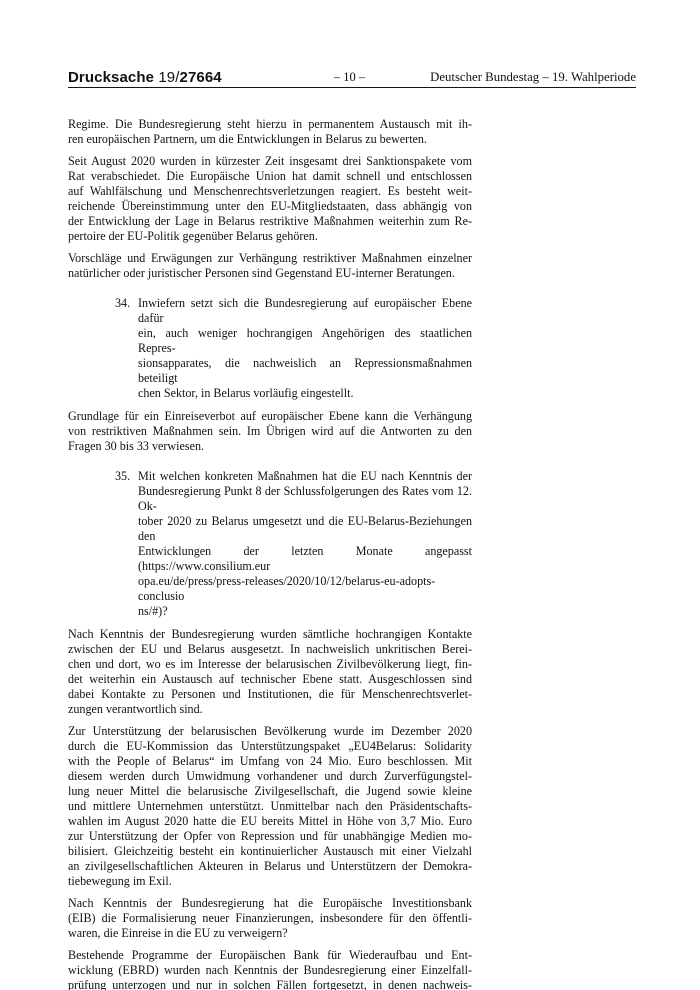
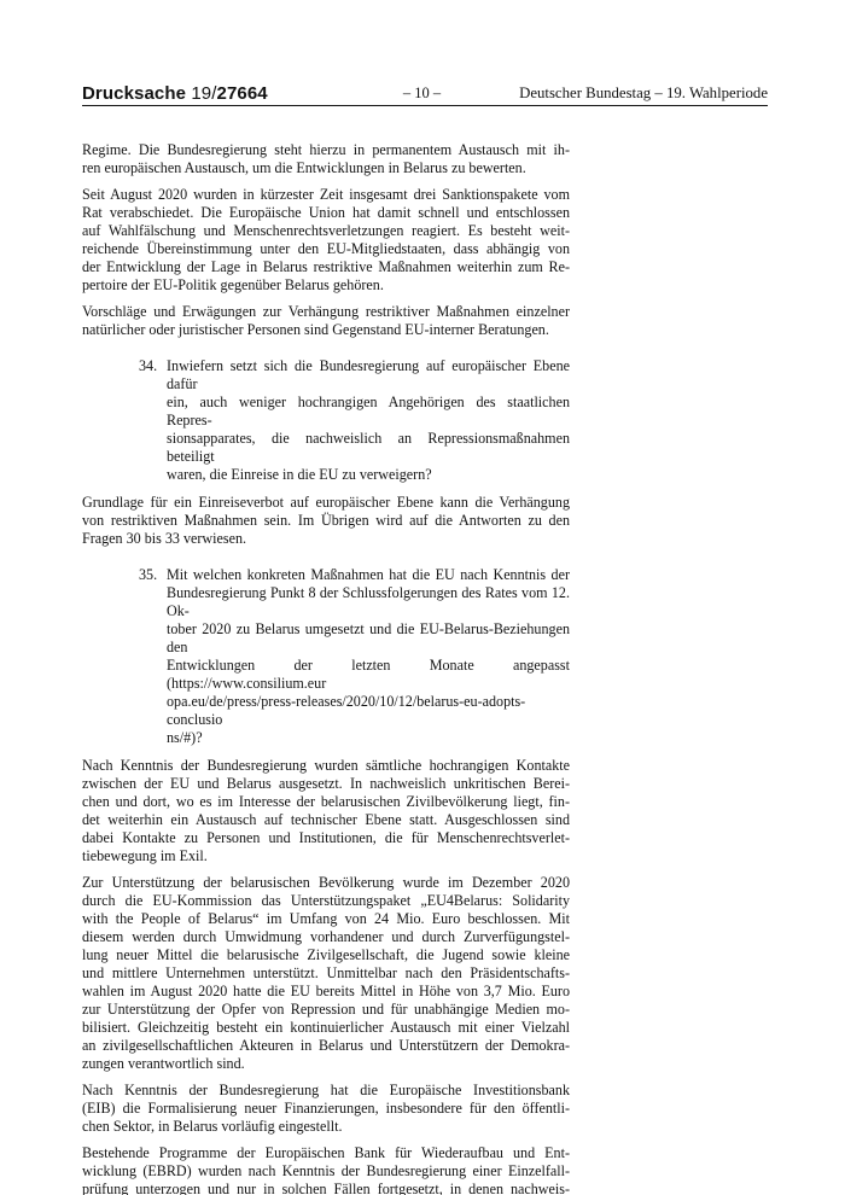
  Drucksache 19/27664
  – 10 –
  Deutscher Bundestag – 19. Wahlperiode
  Regime. Die Bundesregierung steht hierzu in permanentem Austausch mit ih-
- ren europäischen Partnern, um die Entwicklungen in Belarus zu bewerten.
+ ren europäischen Austausch, um die Entwicklungen in Belarus zu bewerten.
  Seit August 2020 wurden in kürzester Zeit insgesamt drei Sanktionspakete vom
  Rat verabschiedet. Die Europäische Union hat damit schnell und entschlossen
  auf Wahlfälschung und Menschenrechtsverletzungen reagiert. Es besteht weit-
  reichende Übereinstimmung unter den EU-Mitgliedstaaten, dass abhängig von
  der Entwicklung der Lage in Belarus restriktive Maßnahmen weiterhin zum Re-
  pertoire der EU-Politik gegenüber Belarus gehören.
  Vorschläge und Erwägungen zur Verhängung restriktiver Maßnahmen einzelner
  natürlicher oder juristischer Personen sind Gegenstand EU-interner Beratungen.
  34.
  Inwiefern setzt sich die Bundesregierung auf europäischer Ebene dafür
  ein, auch weniger hochrangigen Angehörigen des staatlichen Repres-
  sionsapparates, die nachweislich an Repressionsmaßnahmen beteiligt
- chen Sektor, in Belarus vorläufig eingestellt.
+ waren, die Einreise in die EU zu verweigern?
  Grundlage für ein Einreiseverbot auf europäischer Ebene kann die Verhängung
  von restriktiven Maßnahmen sein. Im Übrigen wird auf die Antworten zu den
  Fragen 30 bis 33 verwiesen.
  35.
  Mit welchen konkreten Maßnahmen hat die EU nach Kenntnis der
  Bundesregierung Punkt 8 der Schlussfolgerungen des Rates vom 12. Ok-
  tober 2020 zu Belarus umgesetzt und die EU-Belarus-Beziehungen den
  Entwicklungen der letzten Monate angepasst (https://www.consilium.eur
  opa.eu/de/press/press-releases/2020/10/12/belarus-eu-adopts-conclusio
  ns/#)?
  Nach Kenntnis der Bundesregierung wurden sämtliche hochrangigen Kontakte
  zwischen der EU und Belarus ausgesetzt. In nachweislich unkritischen Berei-
  chen und dort, wo es im Interesse der belarusischen Zivilbevölkerung liegt, fin-
  det weiterhin ein Austausch auf technischer Ebene statt. Ausgeschlossen sind
  dabei Kontakte zu Personen und Institutionen, die für Menschenrechtsverlet-
- zungen verantwortlich sind.
+ tiebewegung im Exil.
  Zur Unterstützung der belarusischen Bevölkerung wurde im Dezember 2020
  durch die EU-Kommission das Unterstützungspaket „EU4Belarus: Solidarity
  with the People of Belarus“ im Umfang von 24 Mio. Euro beschlossen. Mit
  diesem werden durch Umwidmung vorhandener und durch Zurverfügungstel-
  lung neuer Mittel die belarusische Zivilgesellschaft, die Jugend sowie kleine
  und mittlere Unternehmen unterstützt. Unmittelbar nach den Präsidentschafts-
  wahlen im August 2020 hatte die EU bereits Mittel in Höhe von 3,7 Mio. Euro
  zur Unterstützung der Opfer von Repression und für unabhängige Medien mo-
  bilisiert. Gleichzeitig besteht ein kontinuierlicher Austausch mit einer Vielzahl
  an zivilgesellschaftlichen Akteuren in Belarus und Unterstützern der Demokra-
- tiebewegung im Exil.
+ zungen verantwortlich sind.
  Nach Kenntnis der Bundesregierung hat die Europäische Investitionsbank
  (EIB) die Formalisierung neuer Finanzierungen, insbesondere für den öffentli-
- waren, die Einreise in die EU zu verweigern?
+ chen Sektor, in Belarus vorläufig eingestellt.
  Bestehende Programme der Europäischen Bank für Wiederaufbau und Ent-
  wicklung (EBRD) wurden nach Kenntnis der Bundesregierung einer Einzelfall-
  prüfung unterzogen und nur in solchen Fällen fortgesetzt, in denen nachweis-
